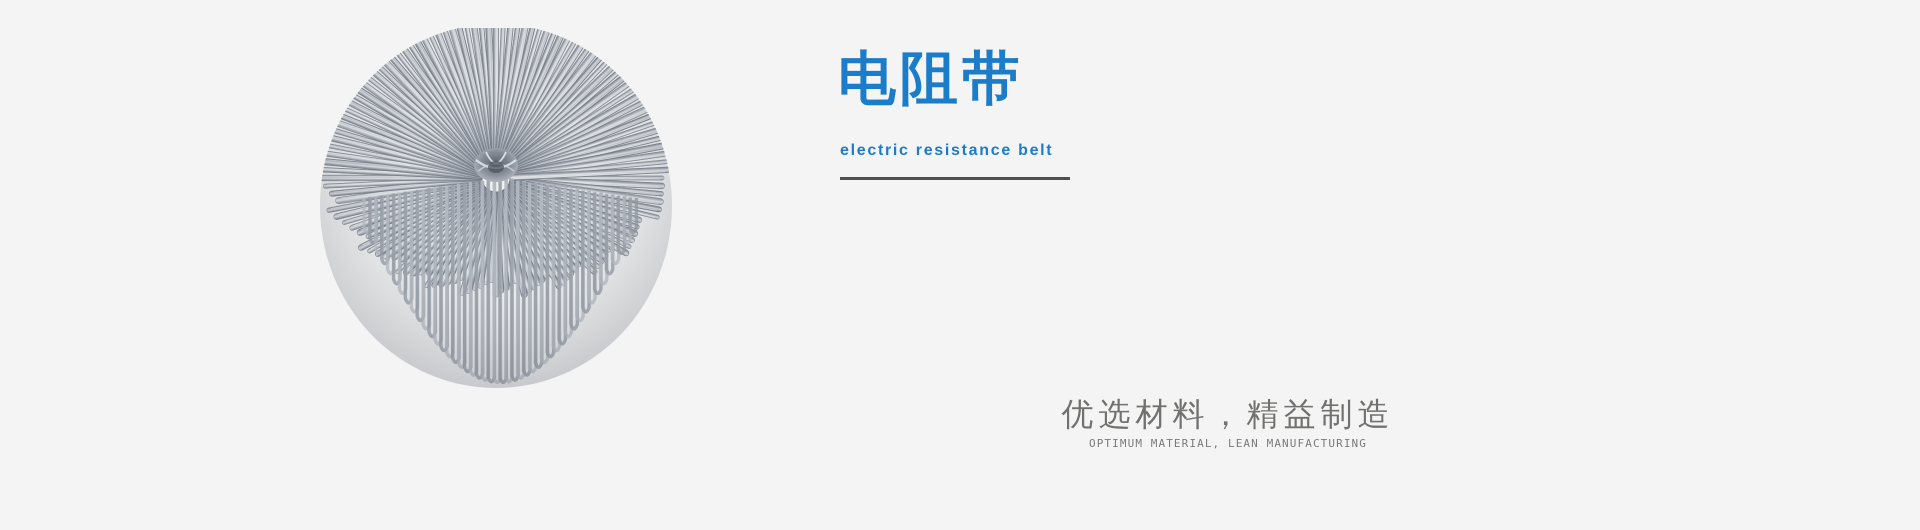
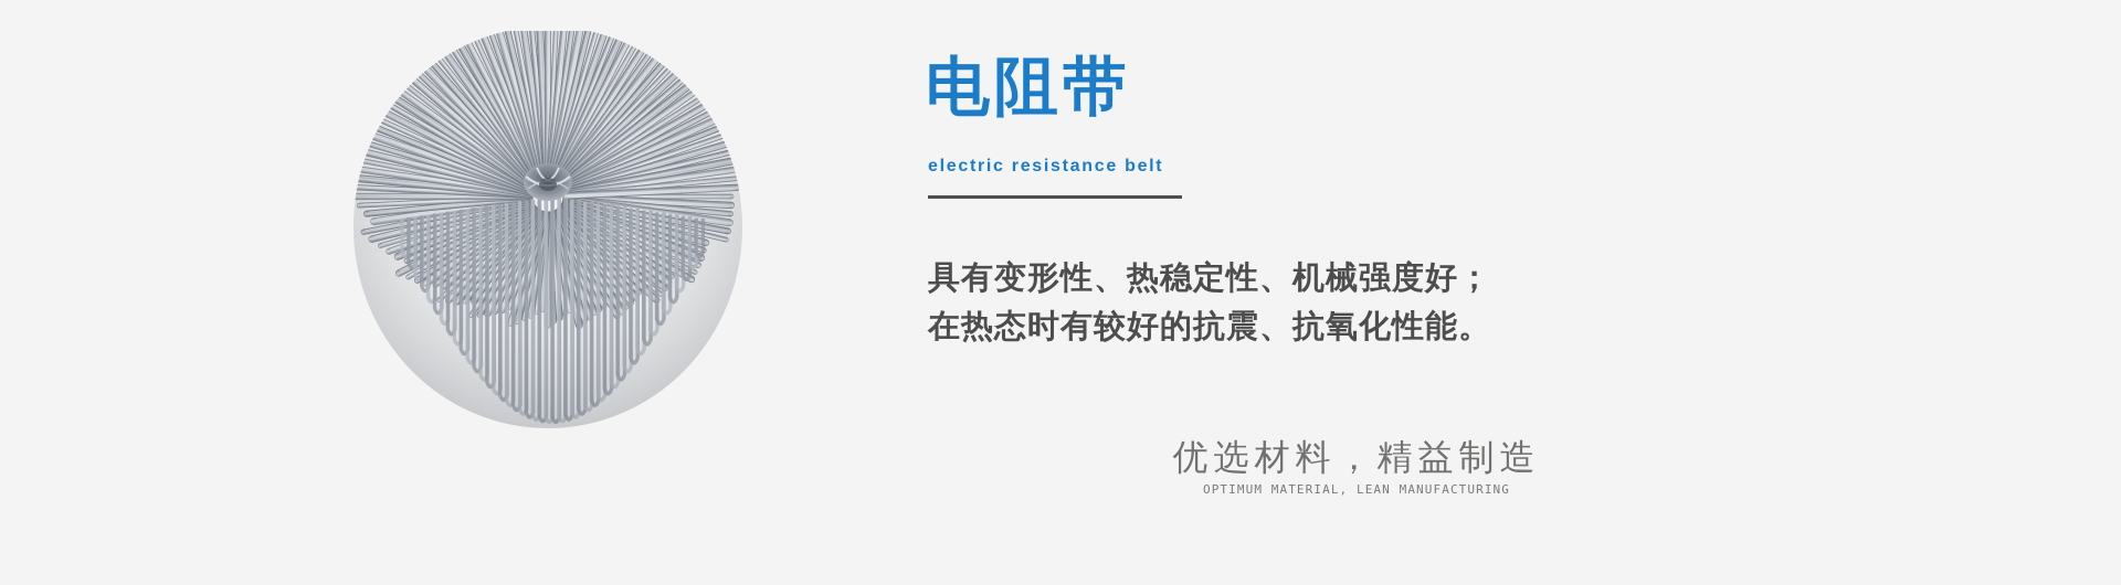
  电阻带
  electric resistance belt
+ 具有变形性、热稳定性、机械强度好；
+ 在热态时有较好的抗震、抗氧化性能。
  优选材料，精益制造
  OPTIMUM MATERIAL, LEAN MANUFACTURING
